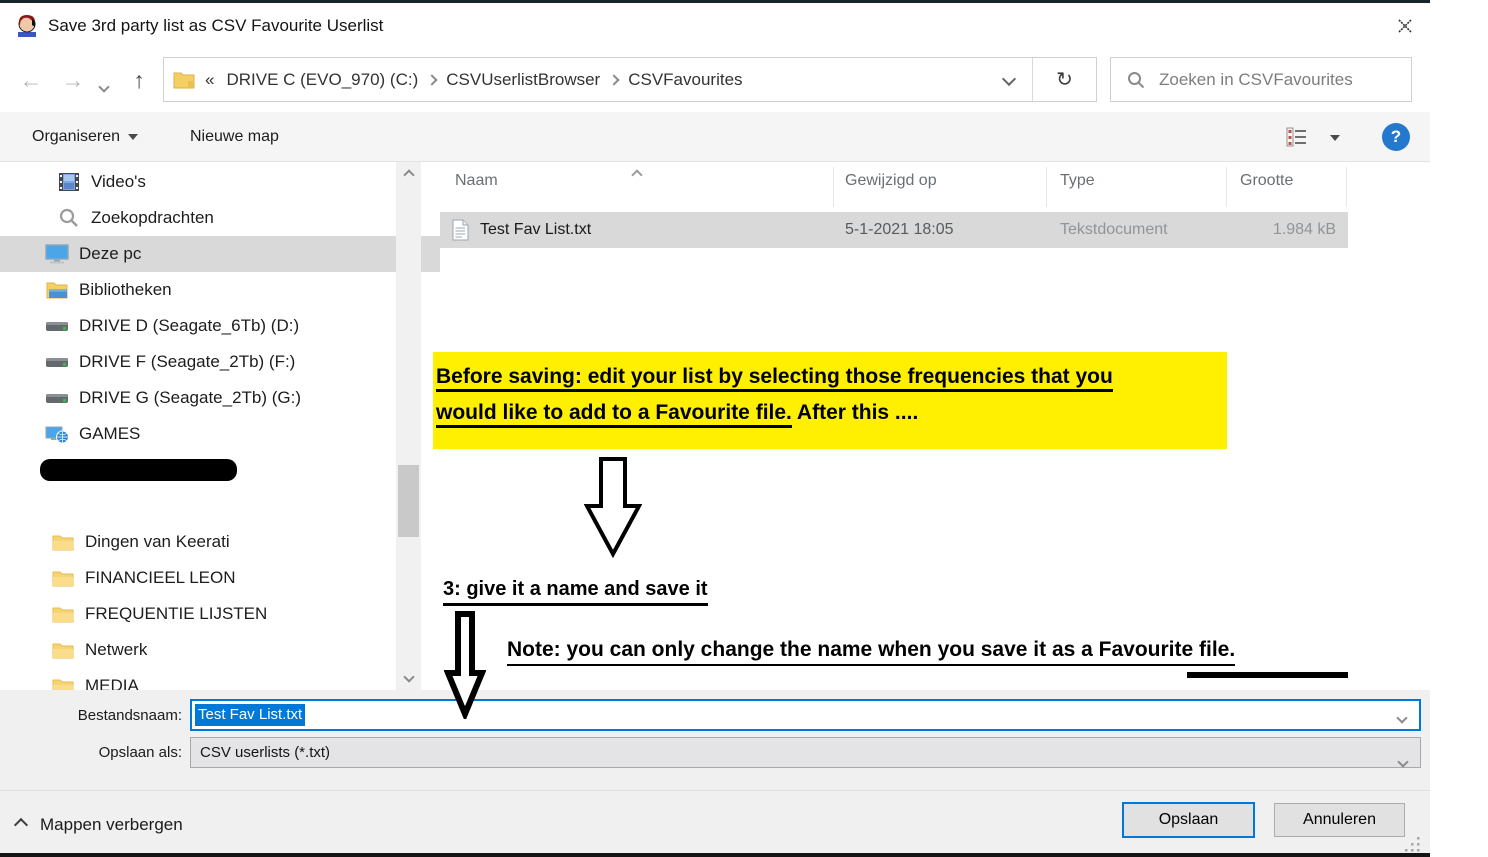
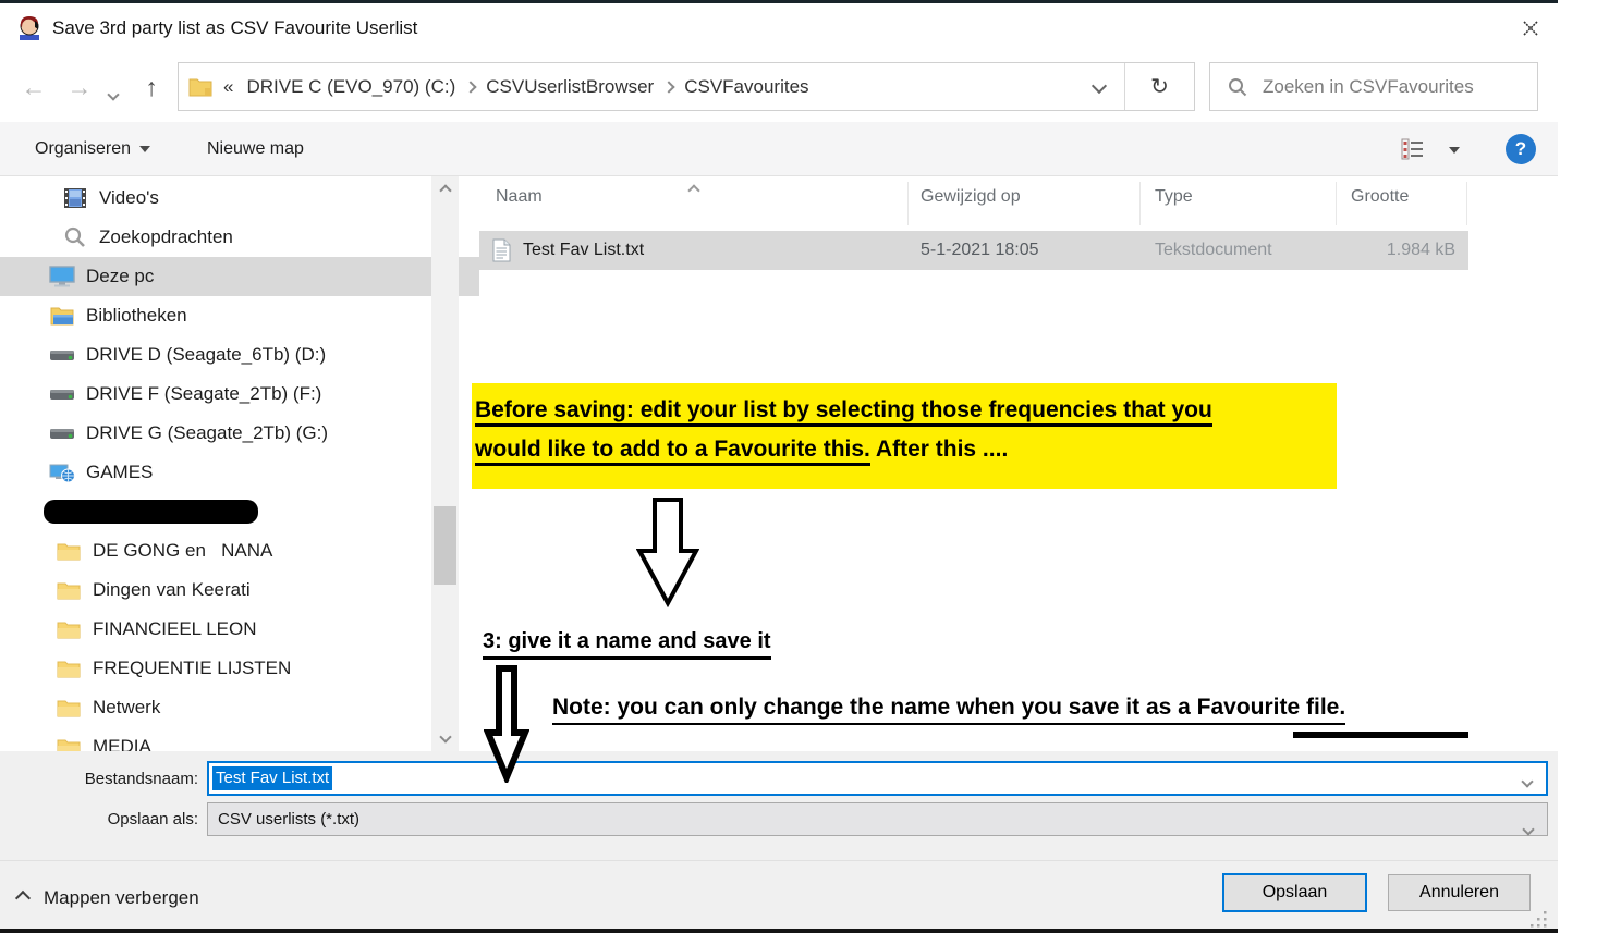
  Save 3rd party list as CSV Favourite Userlist
  ←
  →
  ↑
  «
  DRIVE C (EVO_970) (C:)
  CSVUserlistBrowser
  CSVFavourites
  ↻
  Zoeken in CSVFavourites
  Organiseren
  Nieuwe map
  ?
  Video's
  Zoekopdrachten
  Deze pc
  Bibliotheken
  DRIVE D (Seagate_6Tb) (D:)
  DRIVE F (Seagate_2Tb) (F:)
  DRIVE G (Seagate_2Tb) (G:)
  GAMES
+ DE GONG en NANA
  Dingen van Keerati
  FINANCIEEL LEON
  FREQUENTIE LIJSTEN
  Netwerk
  MEDIA
  Naam
  Gewijzigd op
  Type
  Grootte
  Test Fav List.txt
  5-1-2021 18:05
  Tekstdocument
  1.984 kB
  Before saving: edit your list by selecting those frequencies that you
- would like to add to a Favourite file. After this ....
+ would like to add to a Favourite this. After this ....
  3: give it a name and save it
  Note: you can only change the name when you save it as a Favourite file.
  Bestandsnaam:
  Test Fav List.txt
  Opslaan als:
  CSV userlists (*.txt)
  Mappen verbergen
  Opslaan
  Annuleren
